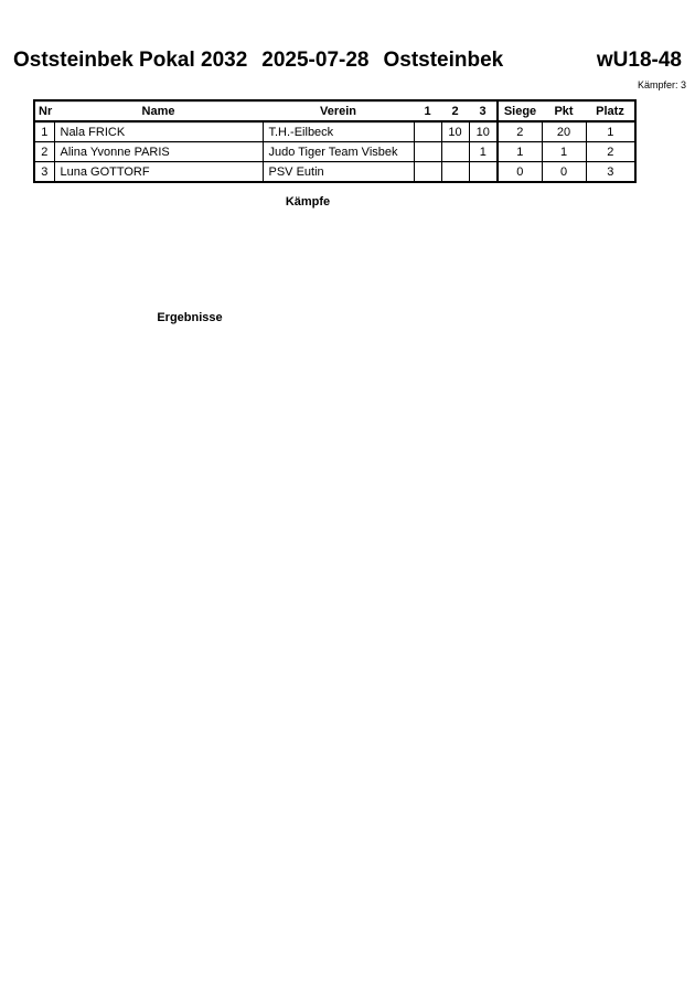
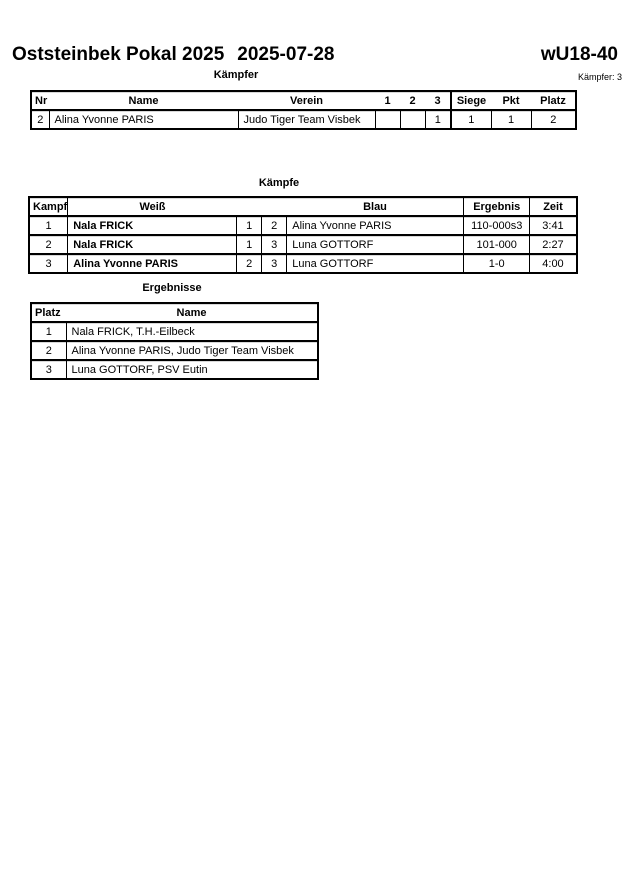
- Oststeinbek Pokal 2032
+ Oststeinbek Pokal 2025
  2025-07-28
- Oststeinbek
- wU18-48
+ wU18-40
+ Kämpfer
  Kämpfer: 3
  Nr	Name	Verein	1	2	3	Siege	Pkt	Platz
- 1	Nala FRICK	T.H.-Eilbeck		10	10	2	20	1
  2	Alina Yvonne PARIS	Judo Tiger Team Visbek			1	1	1	2
- 3	Luna GOTTORF	PSV Eutin				0	0	3
  Kämpfe
+ Kampf	Weiß			Blau	Ergebnis	Zeit
+ 1	Nala FRICK	1	2	Alina Yvonne PARIS	110-000s3	3:41
+ 2	Nala FRICK	1	3	Luna GOTTORF	101-000	2:27
+ 3	Alina Yvonne PARIS	2	3	Luna GOTTORF	1-0	4:00
  Ergebnisse
+ Platz	Name
+ 1	Nala FRICK, T.H.-Eilbeck
+ 2	Alina Yvonne PARIS, Judo Tiger Team Visbek
+ 3	Luna GOTTORF, PSV Eutin
